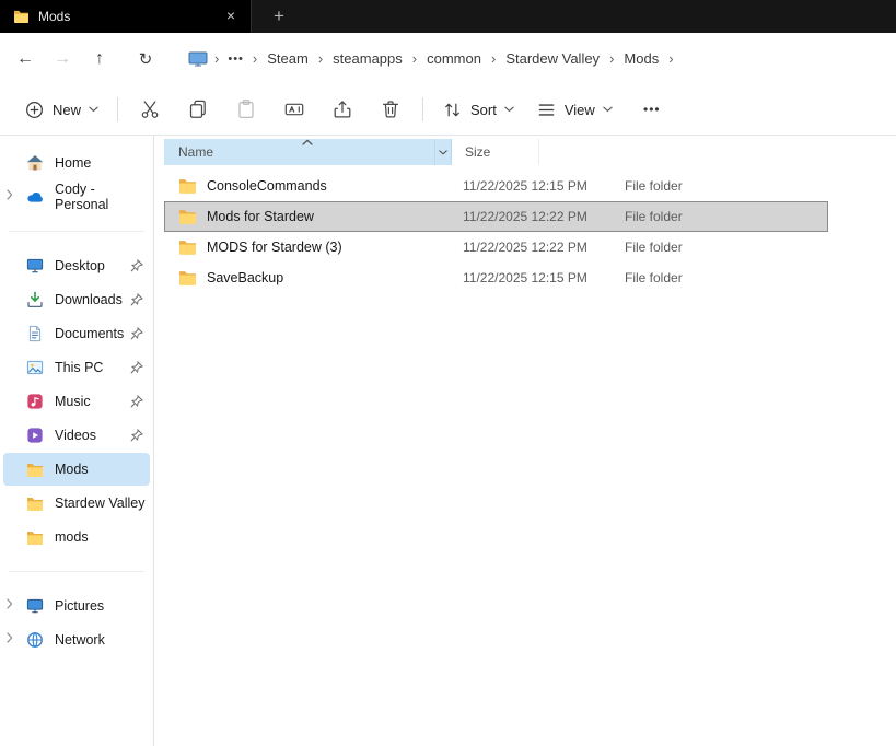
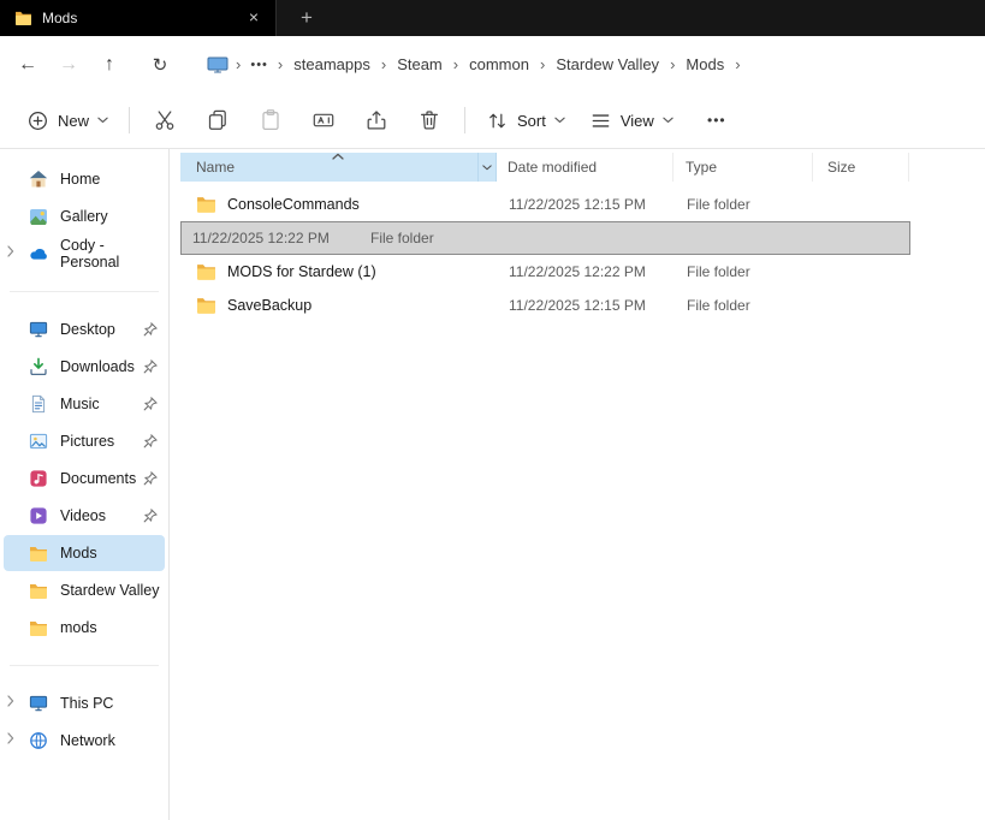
  Mods
  ×
  +
  ←
  →
  ↑
  ↻
  ›
  •••
  ›
- Steam
+ steamapps
  ›
- steamapps
+ Steam
  ›
  common
  ›
  Stardew Valley
  ›
  Mods
  ›
  New
  Sort
  View
  •••
  Home
+ Gallery
  Cody - Personal
  Desktop
  Downloads
- Documents
+ Music
- This PC
+ Pictures
- Music
+ Documents
  Videos
  Mods
  Stardew Valley
  mods
- Pictures
+ This PC
  Network
  Name
+ Date modified
+ Type
  Size
  ConsoleCommands
  11/22/2025 12:15 PM
  File folder
- Mods for Stardew
  11/22/2025 12:22 PM
  File folder
- MODS for Stardew (3)
+ MODS for Stardew (1)
  11/22/2025 12:22 PM
  File folder
  SaveBackup
  11/22/2025 12:15 PM
  File folder
